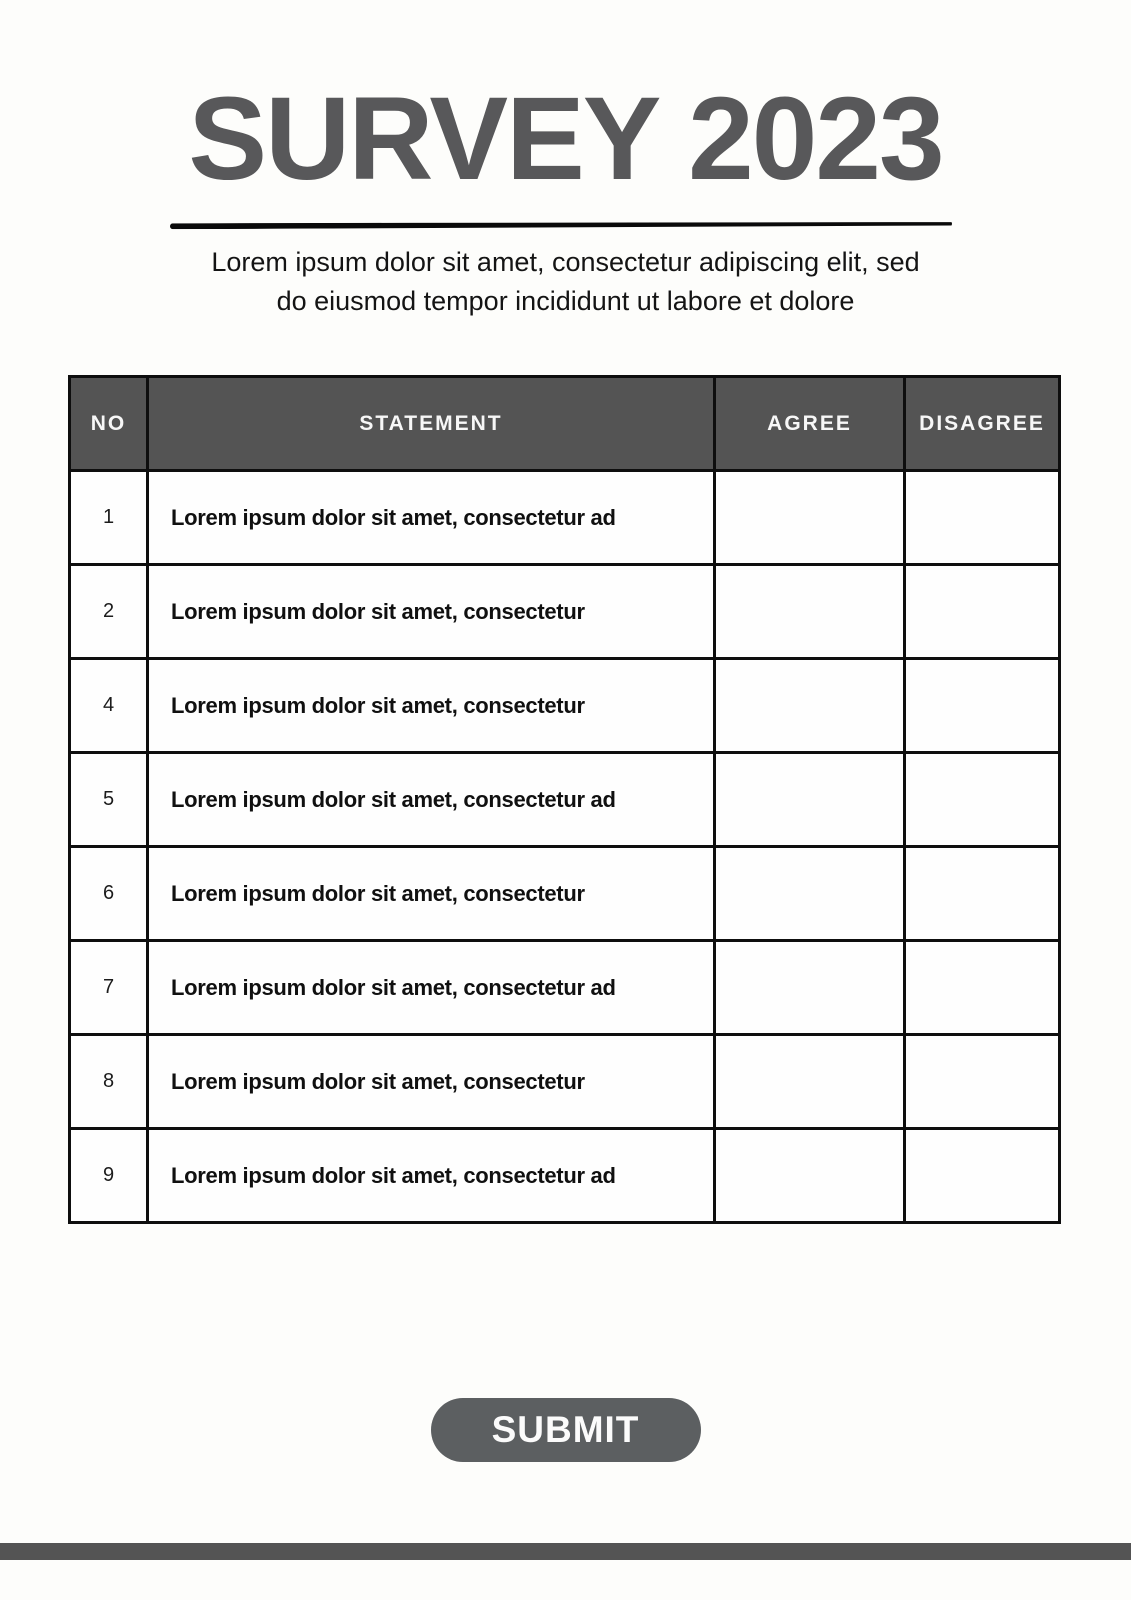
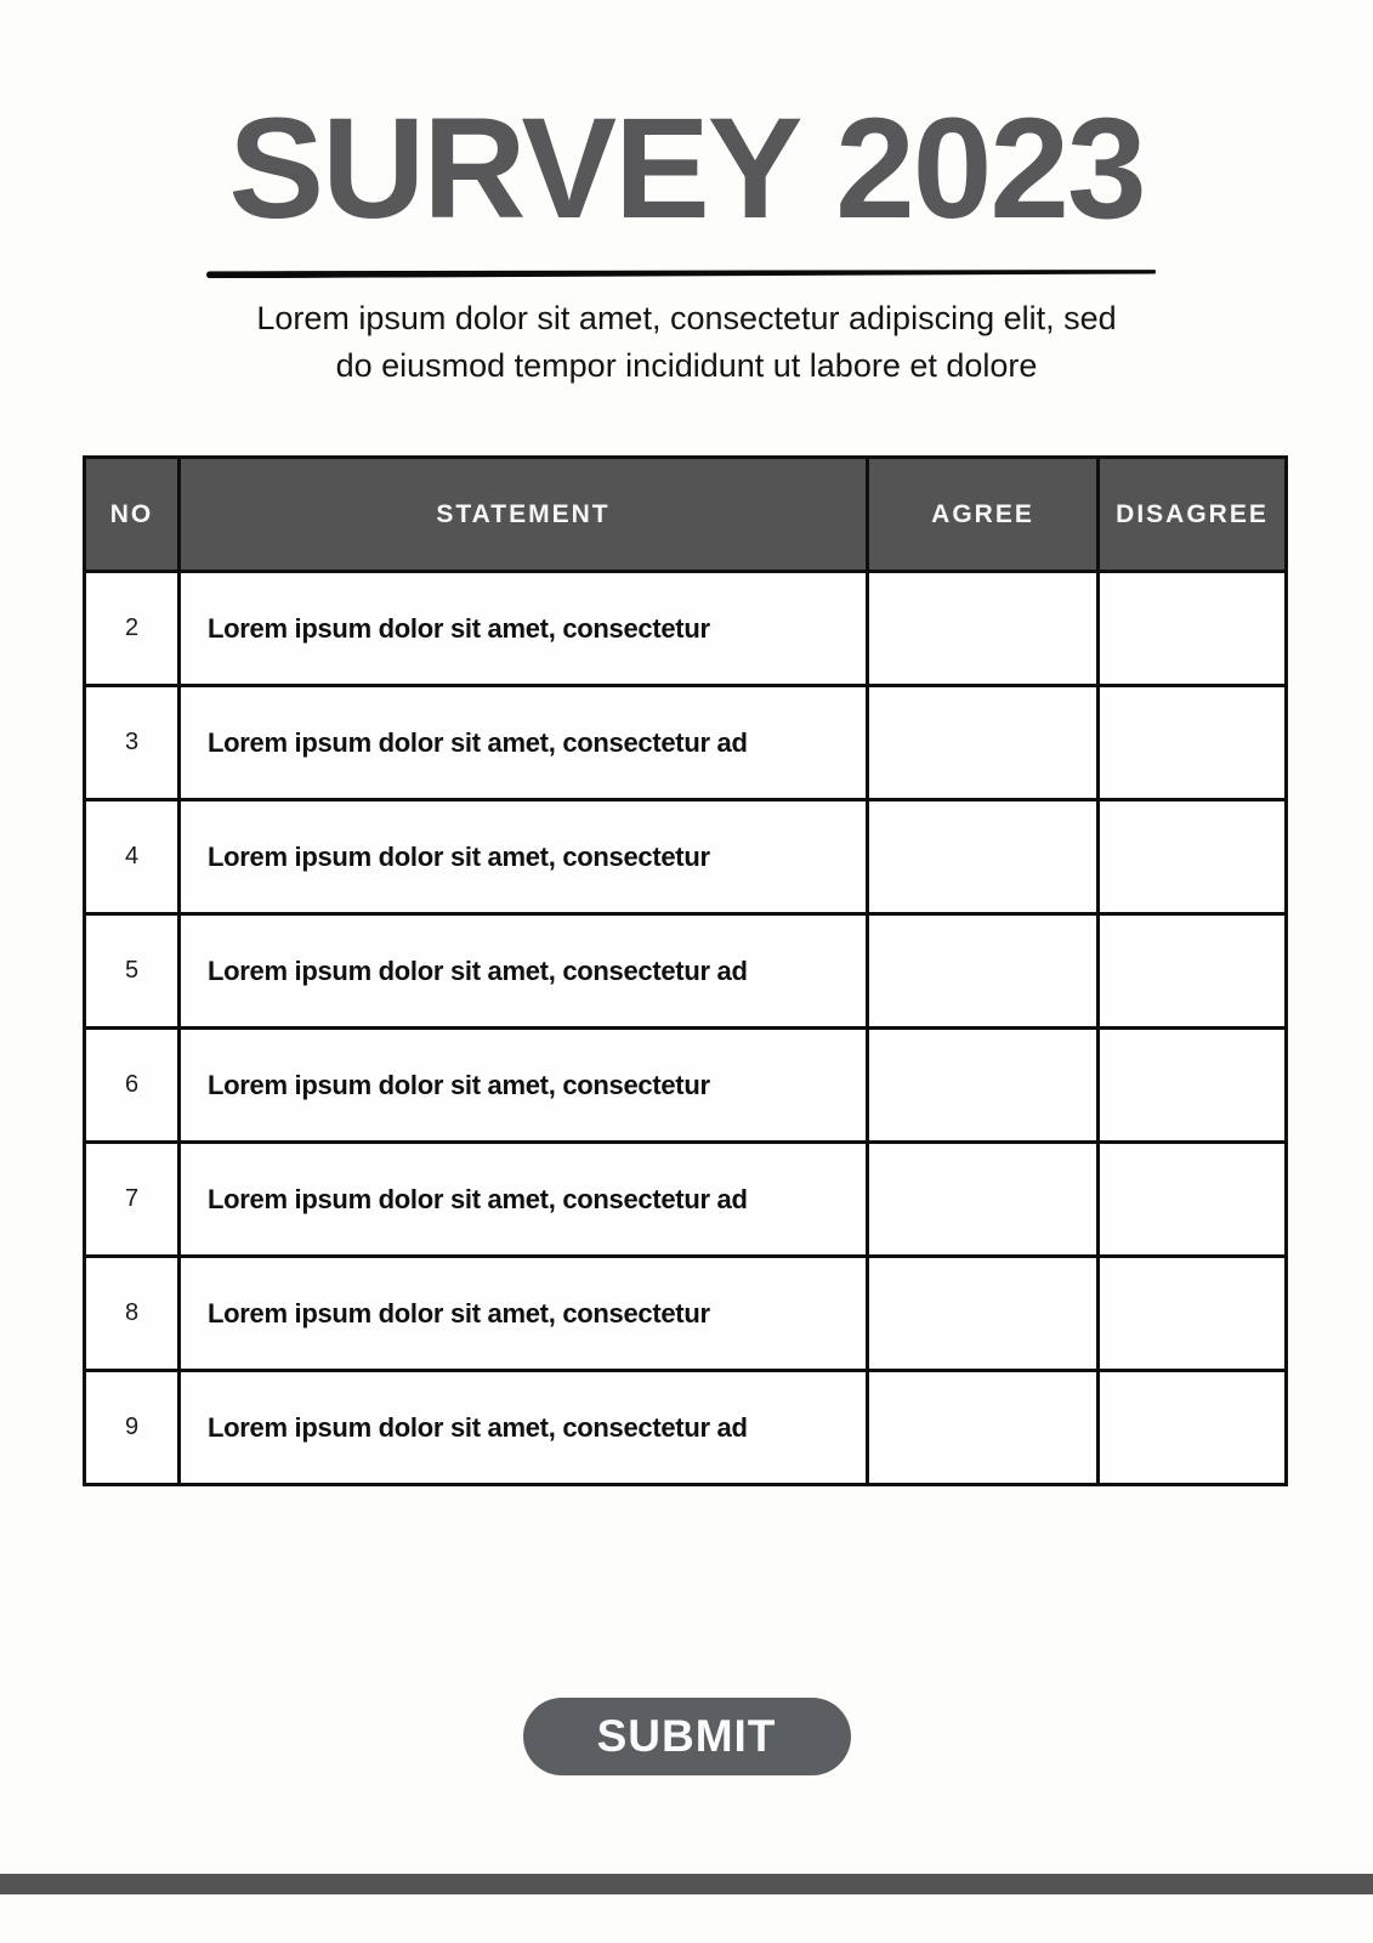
  SURVEY 2023
  Lorem ipsum dolor sit amet, consectetur adipiscing elit, sed
  do eiusmod tempor incididunt ut labore et dolore
  NO	STATEMENT	AGREE	DISAGREE
- 1	Lorem ipsum dolor sit amet, consectetur ad
  2	Lorem ipsum dolor sit amet, consectetur
+ 3	Lorem ipsum dolor sit amet, consectetur ad
  4	Lorem ipsum dolor sit amet, consectetur
  5	Lorem ipsum dolor sit amet, consectetur ad
  6	Lorem ipsum dolor sit amet, consectetur
  7	Lorem ipsum dolor sit amet, consectetur ad
  8	Lorem ipsum dolor sit amet, consectetur
  9	Lorem ipsum dolor sit amet, consectetur ad
  SUBMIT
